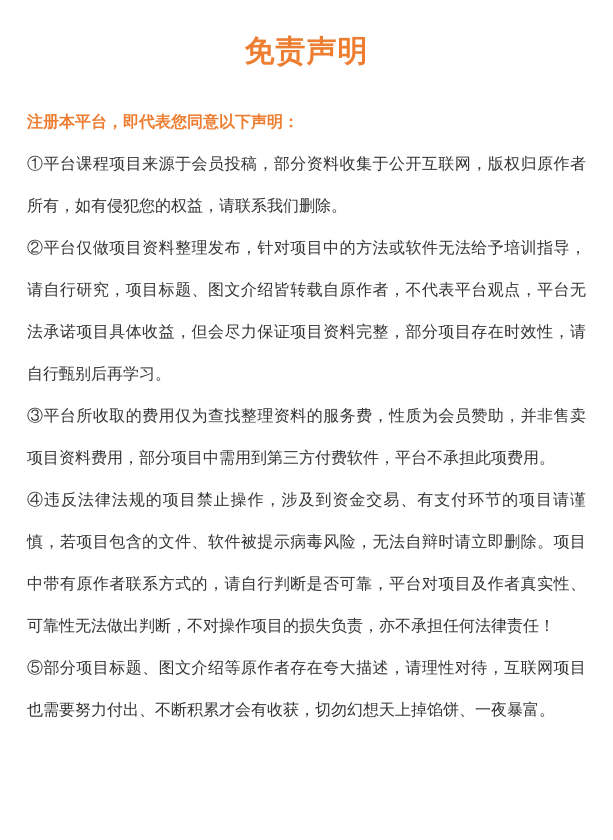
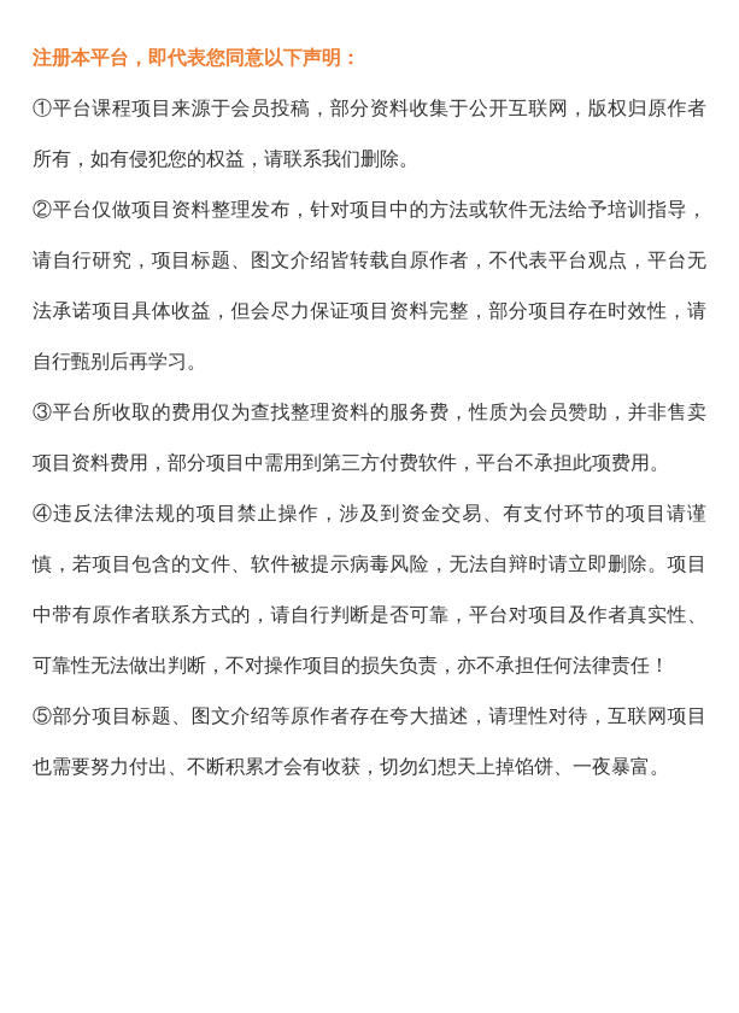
- 免责声明
  注册本平台，即代表您同意以下声明：
  ①平台课程项目来源于会员投稿，部分资料收集于公开互联网，版权归原作者所有，如有侵犯您的权益，请联系我们删除。
  ②平台仅做项目资料整理发布，针对项目中的方法或软件无法给予培训指导，请自行研究，项目标题、图文介绍皆转载自原作者，不代表平台观点，平台无法承诺项目具体收益，但会尽力保证项目资料完整，部分项目存在时效性，请自行甄别后再学习。
  ③平台所收取的费用仅为查找整理资料的服务费，性质为会员赞助，并非售卖项目资料费用，部分项目中需用到第三方付费软件，平台不承担此项费用。
  ④违反法律法规的项目禁止操作，涉及到资金交易、有支付环节的项目请谨慎，若项目包含的文件、软件被提示病毒风险，无法自辩时请立即删除。项目中带有原作者联系方式的，请自行判断是否可靠，平台对项目及作者真实性、可靠性无法做出判断，不对操作项目的损失负责，亦不承担任何法律责任！
  ⑤部分项目标题、图文介绍等原作者存在夸大描述，请理性对待，互联网项目也需要努力付出、不断积累才会有收获，切勿幻想天上掉馅饼、一夜暴富。
